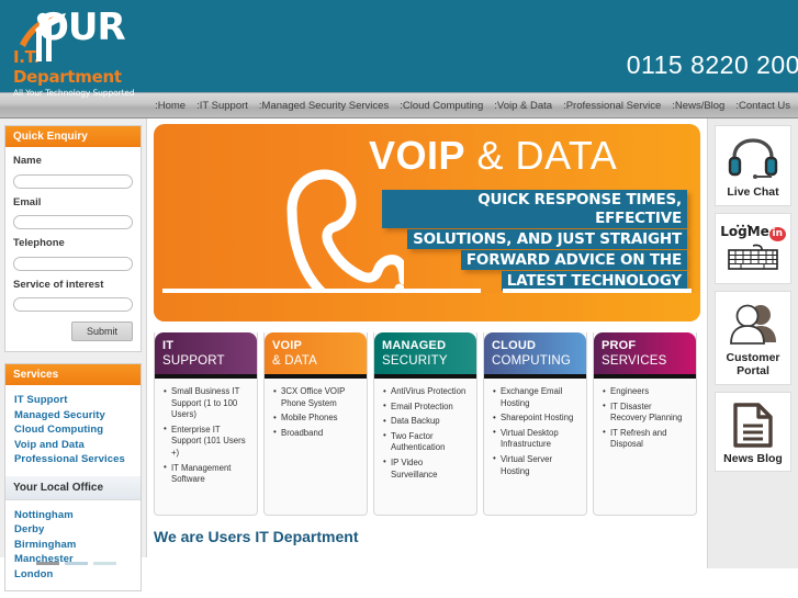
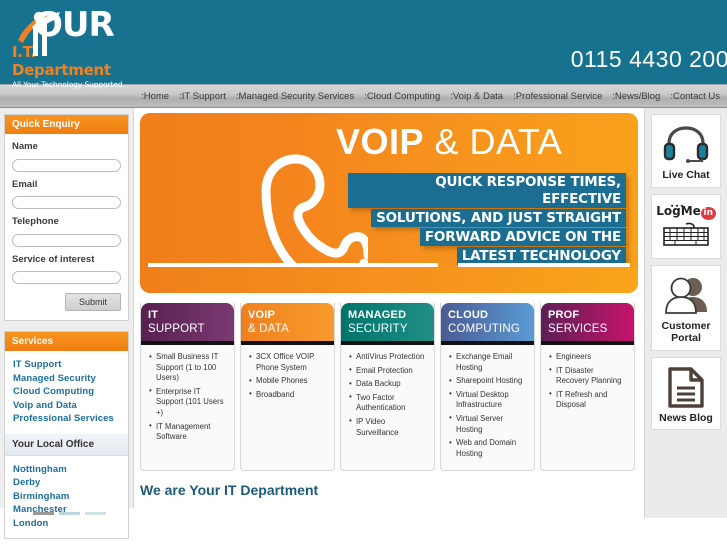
  OUR
  I.T Department
  All Your Technology Supported
- 0115 8220 200
+ 0115 4430 200
  :Home
  :IT Support
  :Managed Security Services
  :Cloud Computing
  :Voip & Data
  :Professional Service
  :News/Blog
  :Contact Us
  Quick Enquiry
  Name
  Email
  Telephone
  Service of interest
  Submit
  Services
  IT Support
  Managed Security
  Cloud Computing
  Voip and Data
  Professional Services
  Your Local Office
  Nottingham
  Derby
  Birmingham
  Manchester
  London
  VOIP & DATA
  QUICK RESPONSE TIMES, EFFECTIVE
  SOLUTIONS, AND JUST STRAIGHT
  FORWARD ADVICE ON THE
  LATEST TECHNOLOGY
  IT
  SUPPORT
  Small Business IT Support (1 to 100 Users)
  Enterprise IT Support (101 Users +)
  IT Management Software
  VOIP
  & DATA
  3CX Office VOIP Phone System
  Mobile Phones
  Broadband
  MANAGED
  SECURITY
  AntiVirus Protection
  Email Protection
  Data Backup
  Two Factor Authentication
  IP Video Surveillance
  CLOUD
  COMPUTING
  Exchange Email Hosting
  Sharepoint Hosting
  Virtual Desktop Infrastructure
  Virtual Server Hosting
+ Web and Domain Hosting
  PROF
  SERVICES
  Engineers
  IT Disaster Recovery Planning
  IT Refresh and Disposal
- We are Users IT Department
+ We are Your IT Department
  Live Chat
  LogMe in
  Customer Portal
  News Blog
